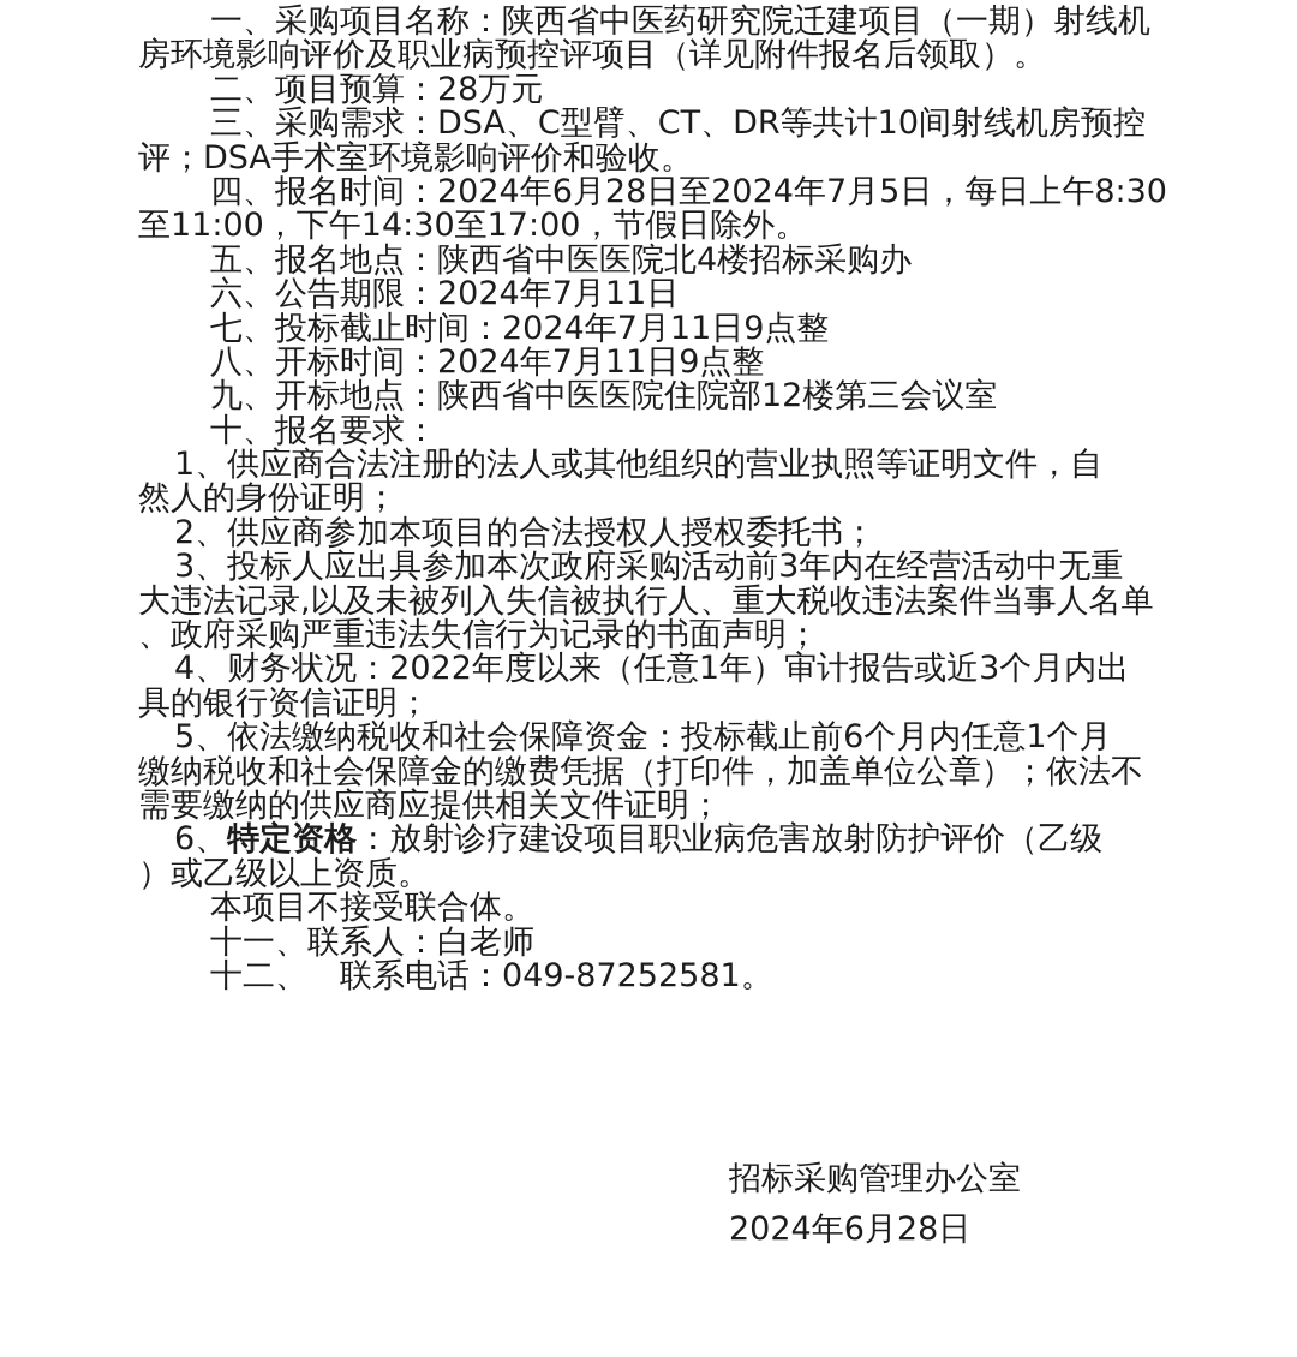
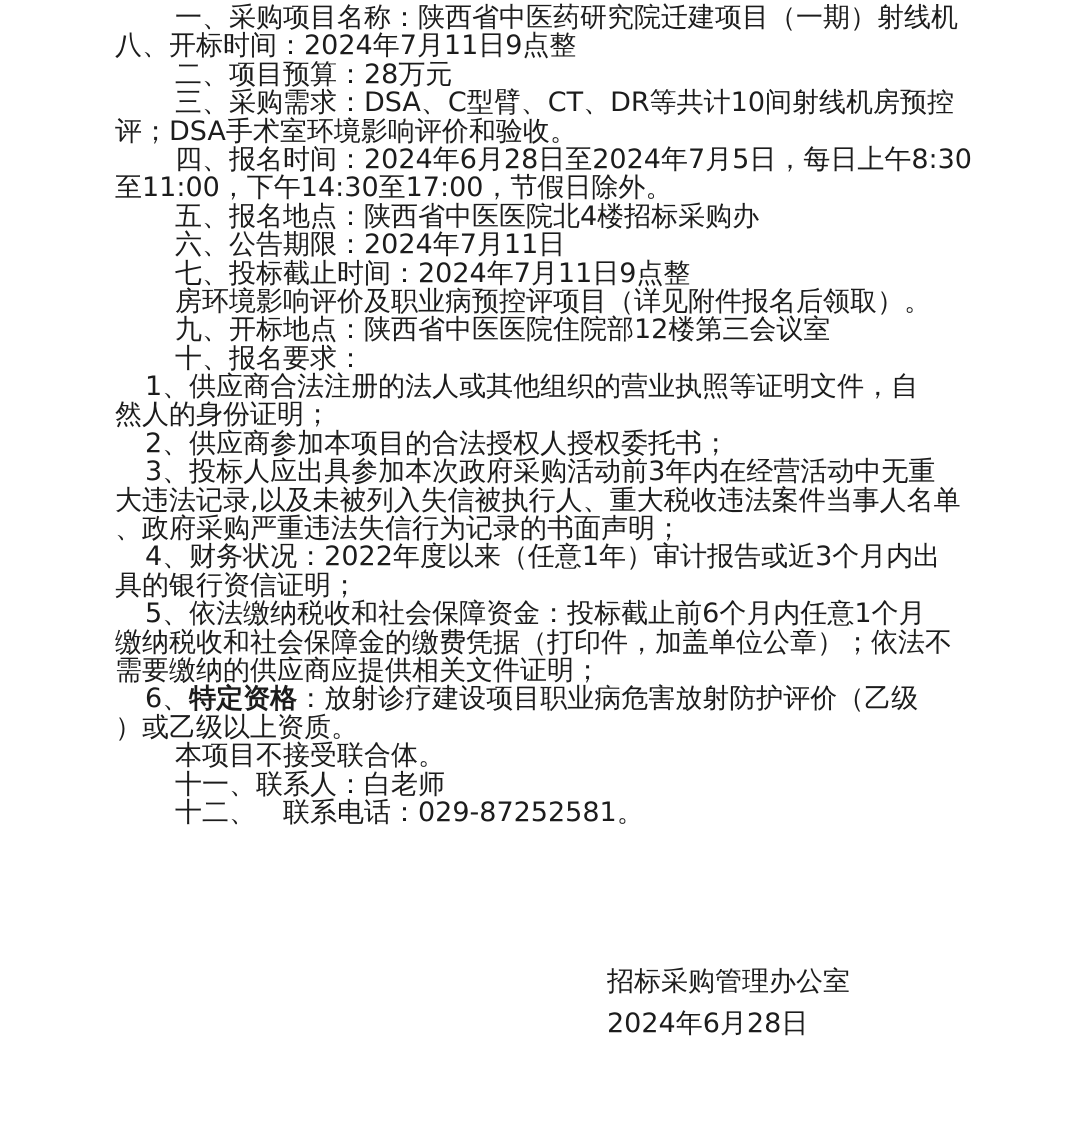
  一、采购项目名称：陕西省中医药研究院迁建项目（一期）射线机
- 房环境影响评价及职业病预控评项目（详见附件报名后领取）。
+ 八、开标时间：2024年7月11日9点整
  二、项目预算：28万元
  三、采购需求：DSA、C型臂、CT、DR等共计10间射线机房预控
  评；DSA手术室环境影响评价和验收。
  四、报名时间：2024年6月28日至2024年7月5日，每日上午8:30
  至11:00，下午14:30至17:00，节假日除外。
  五、报名地点：陕西省中医医院北4楼招标采购办
  六、公告期限：2024年7月11日
  七、投标截止时间：2024年7月11日9点整
- 八、开标时间：2024年7月11日9点整
+ 房环境影响评价及职业病预控评项目（详见附件报名后领取）。
  九、开标地点：陕西省中医医院住院部12楼第三会议室
  十、报名要求：
  1、供应商合法注册的法人或其他组织的营业执照等证明文件，自
  然人的身份证明；
  2、供应商参加本项目的合法授权人授权委托书；
  3、投标人应出具参加本次政府采购活动前3年内在经营活动中无重
  大违法记录,以及未被列入失信被执行人、重大税收违法案件当事人名单
  、政府采购严重违法失信行为记录的书面声明；
  4、财务状况：2022年度以来（任意1年）审计报告或近3个月内出
  具的银行资信证明；
  5、依法缴纳税收和社会保障资金：投标截止前6个月内任意1个月
  缴纳税收和社会保障金的缴费凭据（打印件，加盖单位公章）；依法不
  需要缴纳的供应商应提供相关文件证明；
  6、特定资格：放射诊疗建设项目职业病危害放射防护评价（乙级
  ）或乙级以上资质。
  本项目不接受联合体。
  十一、联系人：白老师
- 十二、 联系电话：049-87252581。
+ 十二、 联系电话：029-87252581。
  招标采购管理办公室
  2024年6月28日
